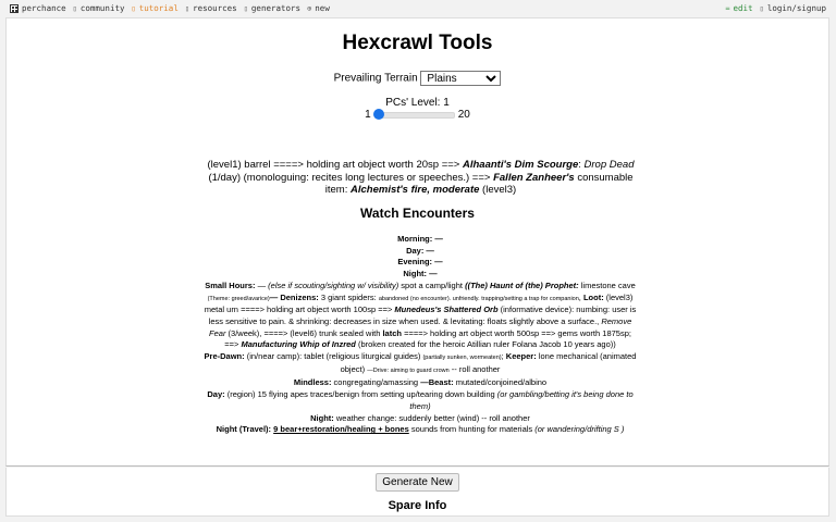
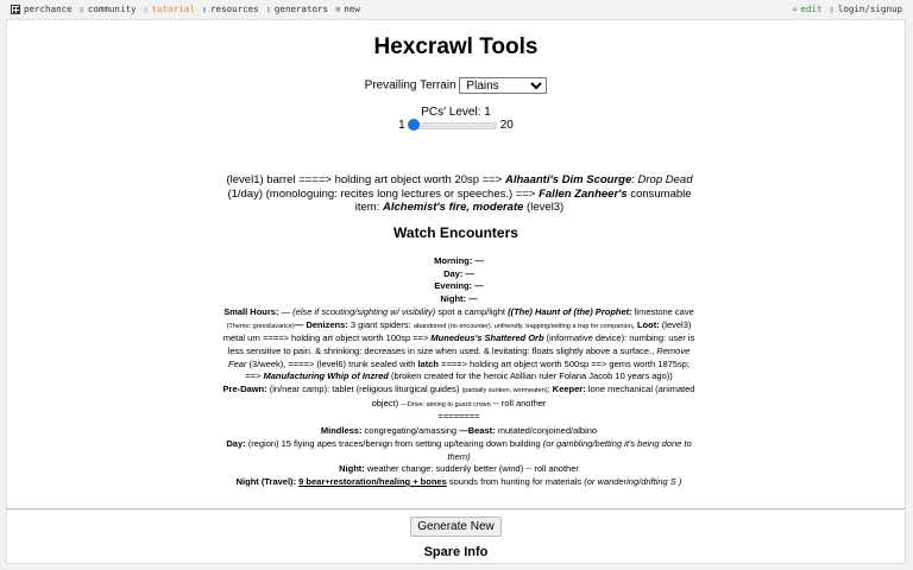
  perchance
  ▯
  community
  ▯
  tutorial
  ▯
  resources
  ▯
  generators
  ⊕
  new
  =
  edit
  ▯
  login/signup
  Hexcrawl Tools
  Prevailing Terrain Plains
  PCs' Level: 1
  1
  20
  (level1) barrel ====> holding art object worth 20sp ==> Alhaanti's Dim Scourge: Drop Dead (1/day) (monologuing: recites long lectures or speeches.) ==> Fallen Zanheer's consumable item: Alchemist's fire, moderate (level3)
  Watch Encounters
  Morning: —
  Day: —
  Evening: —
  Night: —
  Small Hours: — (else if scouting/sighting w/ visibility) spot a camp/light ((The) Haunt of (the) Prophet: limestone cave— Denizens: 3 giant spiders: , Loot: (level3) metal urn ====> holding art object worth 100sp ==> Munedeus's Shattered Orb (informative device): numbing: user is less sensitive to pain. & shrinking: decreases in size when used. & levitating: floats slightly above a surface., Remove Fear (3/week), ====> (level6) trunk sealed with latch ====> holding art object worth 500sp ==> gems worth 1875sp; ==> Manufacturing Whip of Inzred (broken created for the heroic Atillian ruler Folana Jacob 10 years ago))
+ ========
  Mindless: congregating/amassing —Beast: mutated/conjoined/albino
  Day: (region) 15 flying apes traces/benign from setting up/tearing down building (or gambling/betting it's being done to them)
  Night: weather change: suddenly better (wind) -- roll another
  Night (Travel): 9 bear+restoration/healing + bones sounds from hunting for materials (or wandering/drifting S )
  Generate New
  Spare Info
